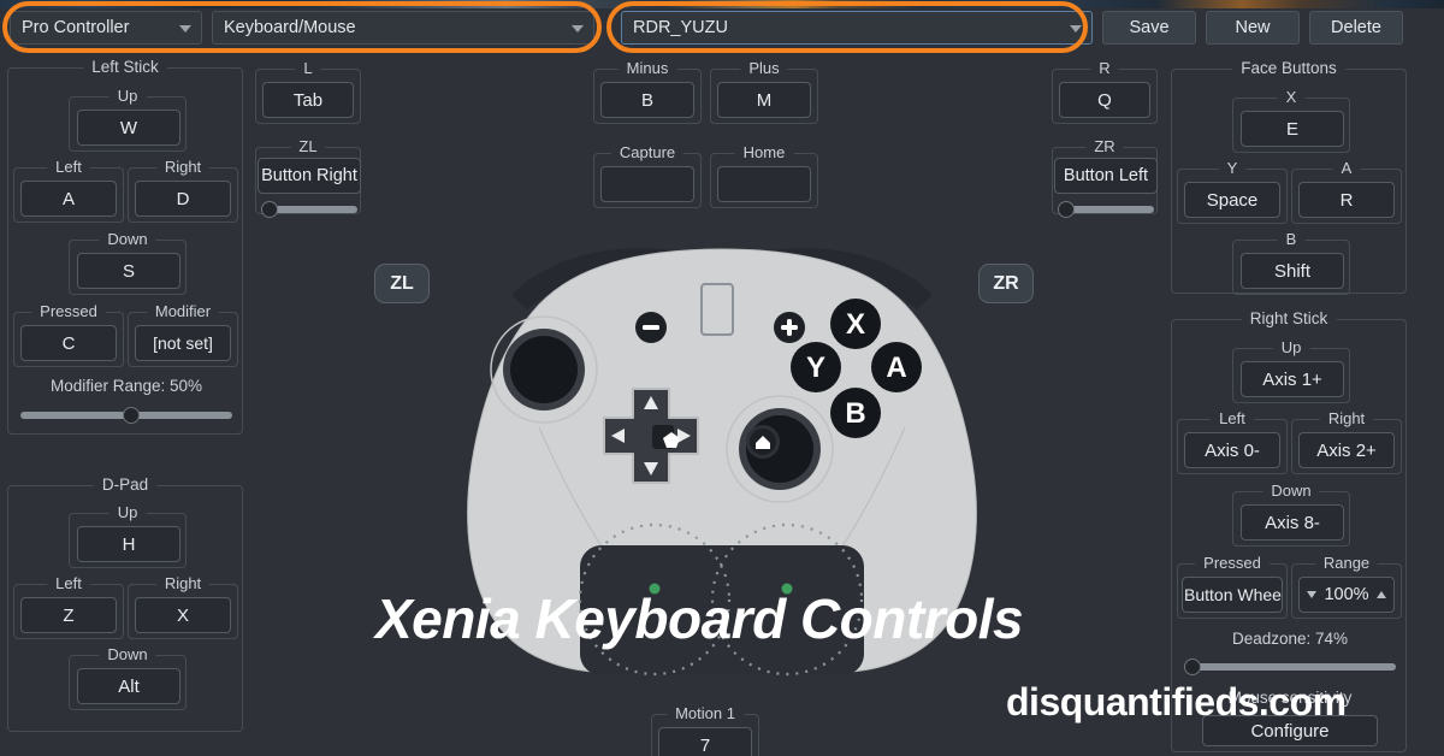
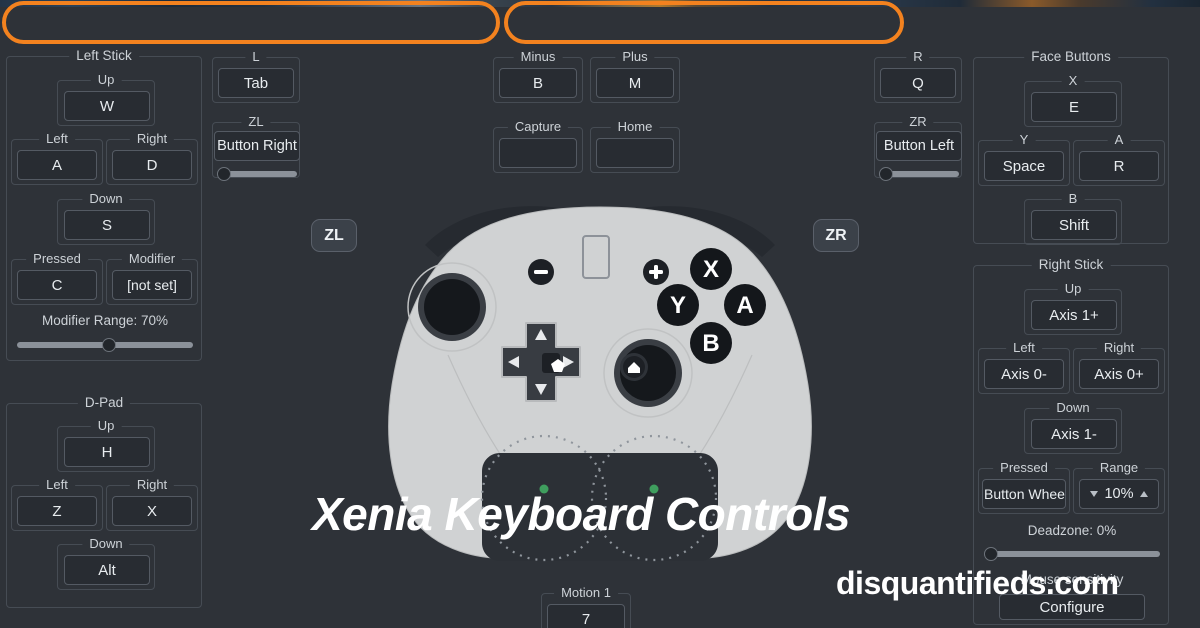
- Pro Controller
- Keyboard/Mouse
- RDR_YUZU
- Save
- New
- Delete
  Left Stick
  Up
  W
  Left
  A
  Right
  D
  Down
  S
  Pressed
  C
  Modifier
  [not set]
- Modifier Range: 50%
+ Modifier Range: 70%
  D-Pad
  Up
  H
  Left
  Z
  Right
  X
  Down
  Alt
  L
  Tab
  ZL
  Button Right
  Minus
  B
  Plus
  M
  Capture
  Home
  R
  Q
  ZR
  Button Left
  Face Buttons
  X
  E
  Y
  Space
  A
  R
  B
  Shift
  Right Stick
  Up
  Axis 1+
  Left
  Axis 0-
  Right
- Axis 2+
+ Axis 0+
  Down
- Axis 8-
+ Axis 1-
  Pressed
  Button Whee
  Range
- 100%
+ 10%
- Deadzone: 74%
+ Deadzone: 0%
  Mouse sensitivity
  Configure
  Motion 1
  7
  ZL
  ZR
  X
  Y
  A
  B
  Xenia Keyboard Controls
  disquantifieds.com
